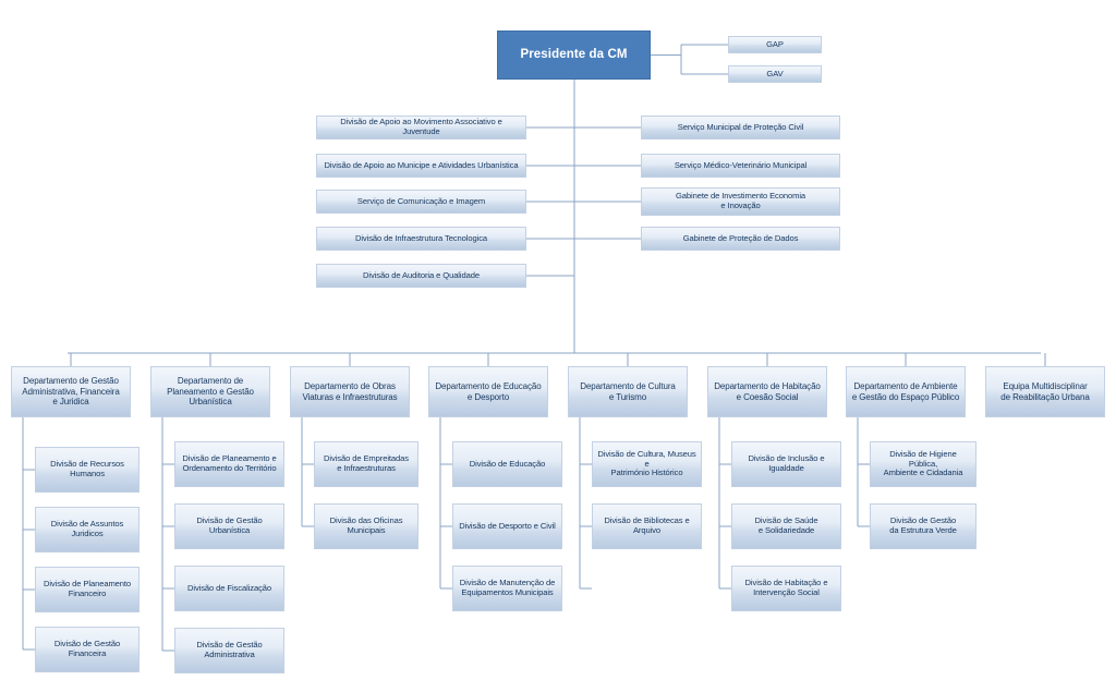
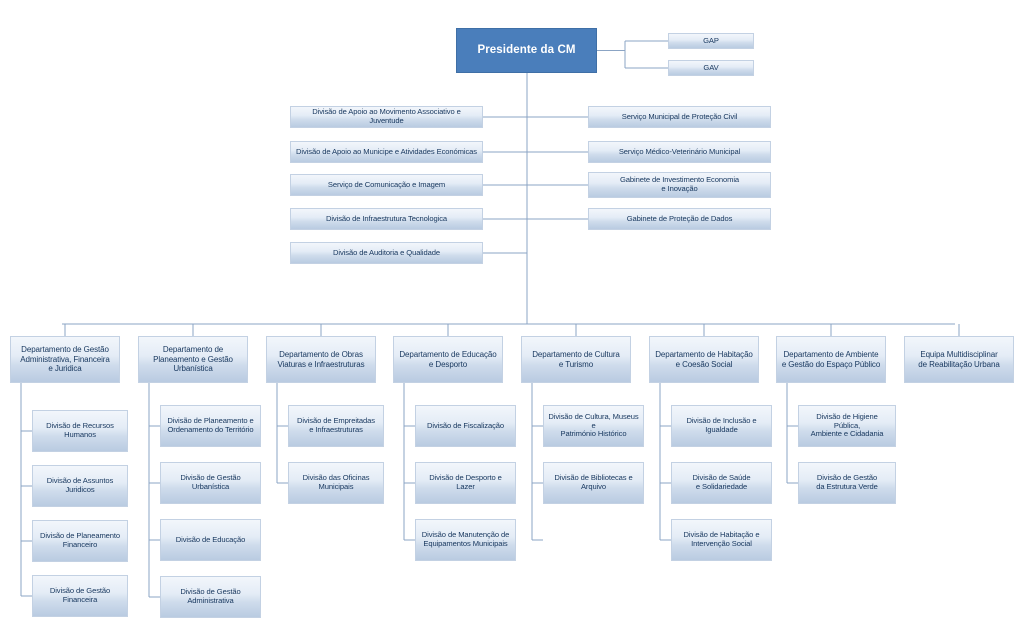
  Presidente da CM
  GAP
  GAV
  Divisão de Apoio ao Movimento Associativo e Juventude
- Divisão de Apoio ao Municipe e Atividades Urbanística
+ Divisão de Apoio ao Municipe e Atividades Económicas
  Serviço de Comunicação e Imagem
  Divisão de Infraestrutura Tecnologica
  Divisão de Auditoria e Qualidade
  Serviço Municipal de Proteção Civil
  Serviço Médico-Veterinário Municipal
  Gabinete de Investimento Economia
  e Inovação
  Gabinete de Proteção de Dados
  Departamento de Gestão
  Administrativa, Financeira
  e Juridica
  Divisão de Recursos Humanos
  Divisão de Assuntos Juridicos
  Divisão de Planeamento
  Financeiro
  Divisão de Gestão Financeira
  Departamento de
  Planeamento e Gestão
  Urbanística
  Divisão de Planeamento e
  Ordenamento do Território
  Divisão de Gestão Urbanística
- Divisão de Fiscalização
+ Divisão de Educação
  Divisão de Gestão
  Administrativa
  Departamento de Obras
  Viaturas e Infraestruturas
  Divisão de Empreitadas
  e Infraestruturas
  Divisão das Oficinas
  Municipais
  Departamento de Educação
  e Desporto
- Divisão de Educação
+ Divisão de Fiscalização
- Divisão de Desporto e Civil
+ Divisão de Desporto e Lazer
  Divisão de Manutenção de
  Equipamentos Municipais
  Departamento de Cultura
  e Turismo
  Divisão de Cultura, Museus e
  Património Histórico
  Divisão de Bibliotecas e
  Arquivo
  Departamento de Habitação
  e Coesão Social
  Divisão de Inclusão e
  Igualdade
  Divisão de Saúde
  e Solidariedade
  Divisão de Habitação e
  Intervenção Social
  Departamento de Ambiente
  e Gestão do Espaço Público
  Divisão de Higiene Pública,
  Ambiente e Cidadania
  Divisão de Gestão
  da Estrutura Verde
  Equipa Multidisciplinar
  de Reabilitação Urbana
